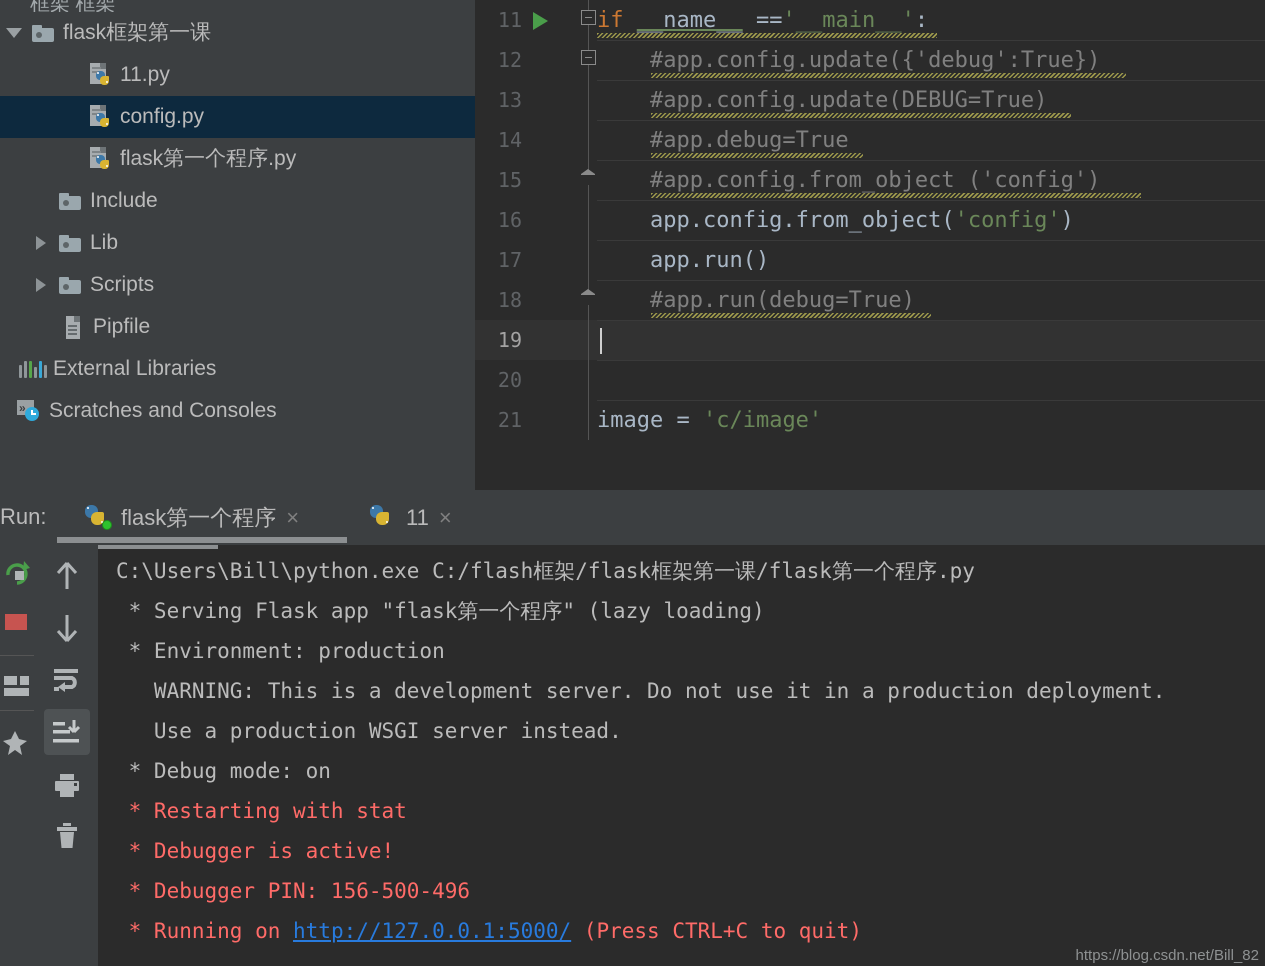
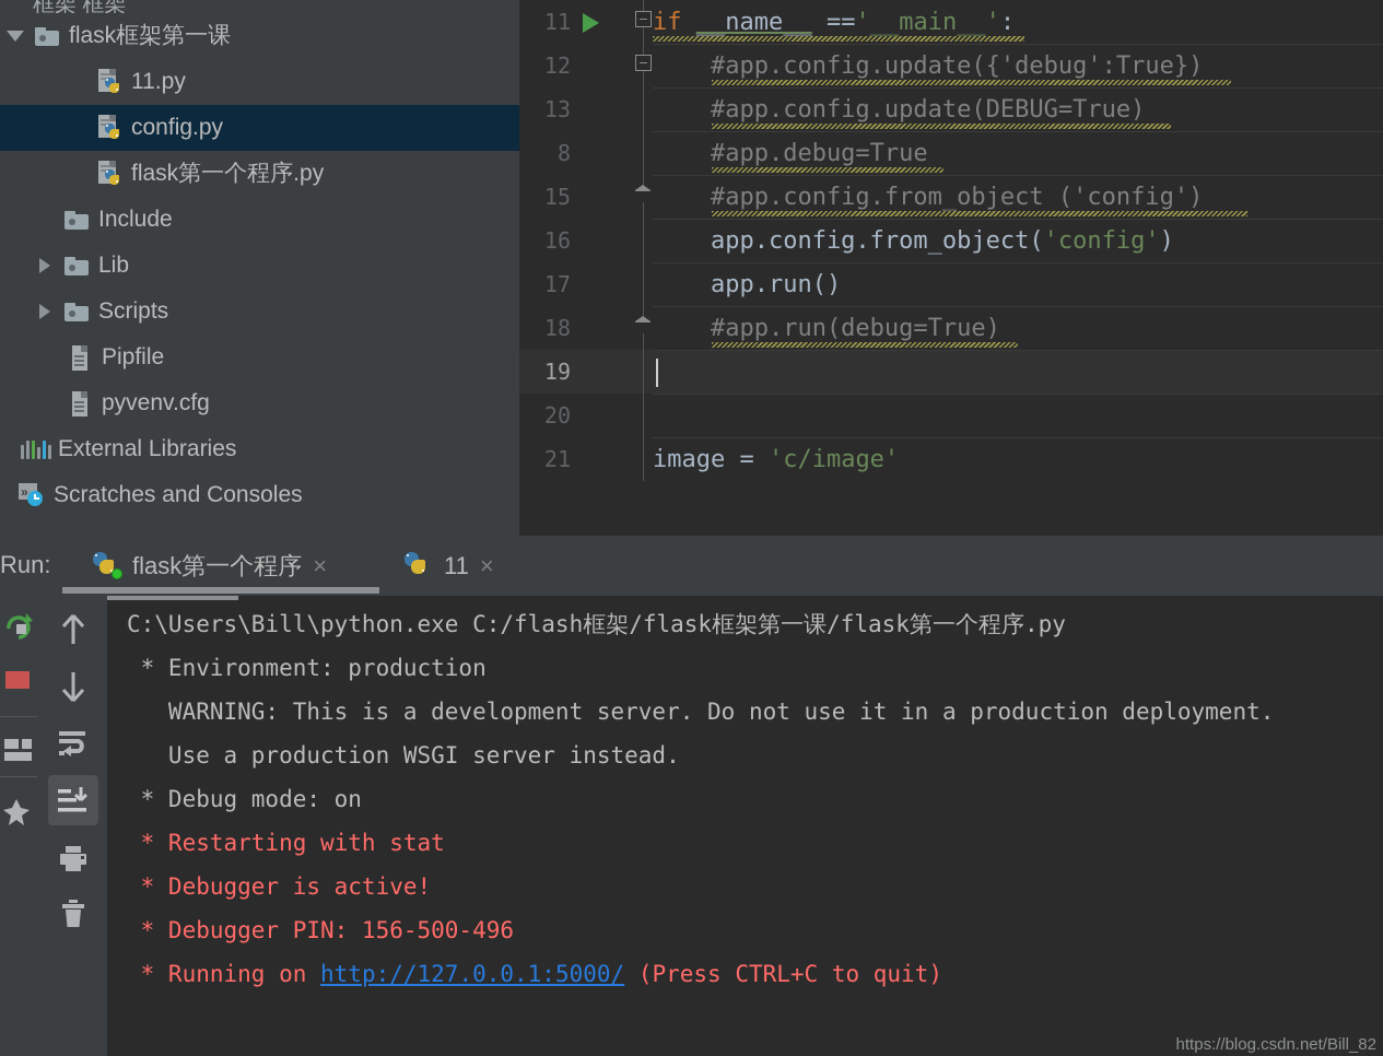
  框架 框架
  flask框架第一课
  11.py
  config.py
  flask第一个程序.py
  Include
  Lib
  Scripts
  Pipfile
+ pyvenv.cfg
  External Libraries
  »
  Scratches and Consoles
  11
  if
  __name__
  ==
  '__main__'
  :
  12
  #app.config.update({'debug':True})
  13
  #app.config.update(DEBUG=True)
- 14
+ 8
  #app.debug=True
  15
  #app.config.from_object ('config')
  16
  app.config.from_object(
  'config'
  )
  17
  app.run()
  18
  #app.run(debug=True)
  19
  20
  21
  image =
  'c/image'
  Run:
  flask第一个程序
  ×
  11
  ×
  C:\Users\Bill\python.exe C:/flash框架/flask框架第一课/flask第一个程序.py
- * Serving Flask app "flask第一个程序" (lazy loading)
  * Environment: production
  WARNING: This is a development server. Do not use it in a production deployment.
  Use a production WSGI server instead.
  * Debug mode: on
  * Restarting with stat
  * Debugger is active!
  * Debugger PIN: 156-500-496
  * Running on http://127.0.0.1:5000/ (Press CTRL+C to quit)
  https://blog.csdn.net/Bill_82
